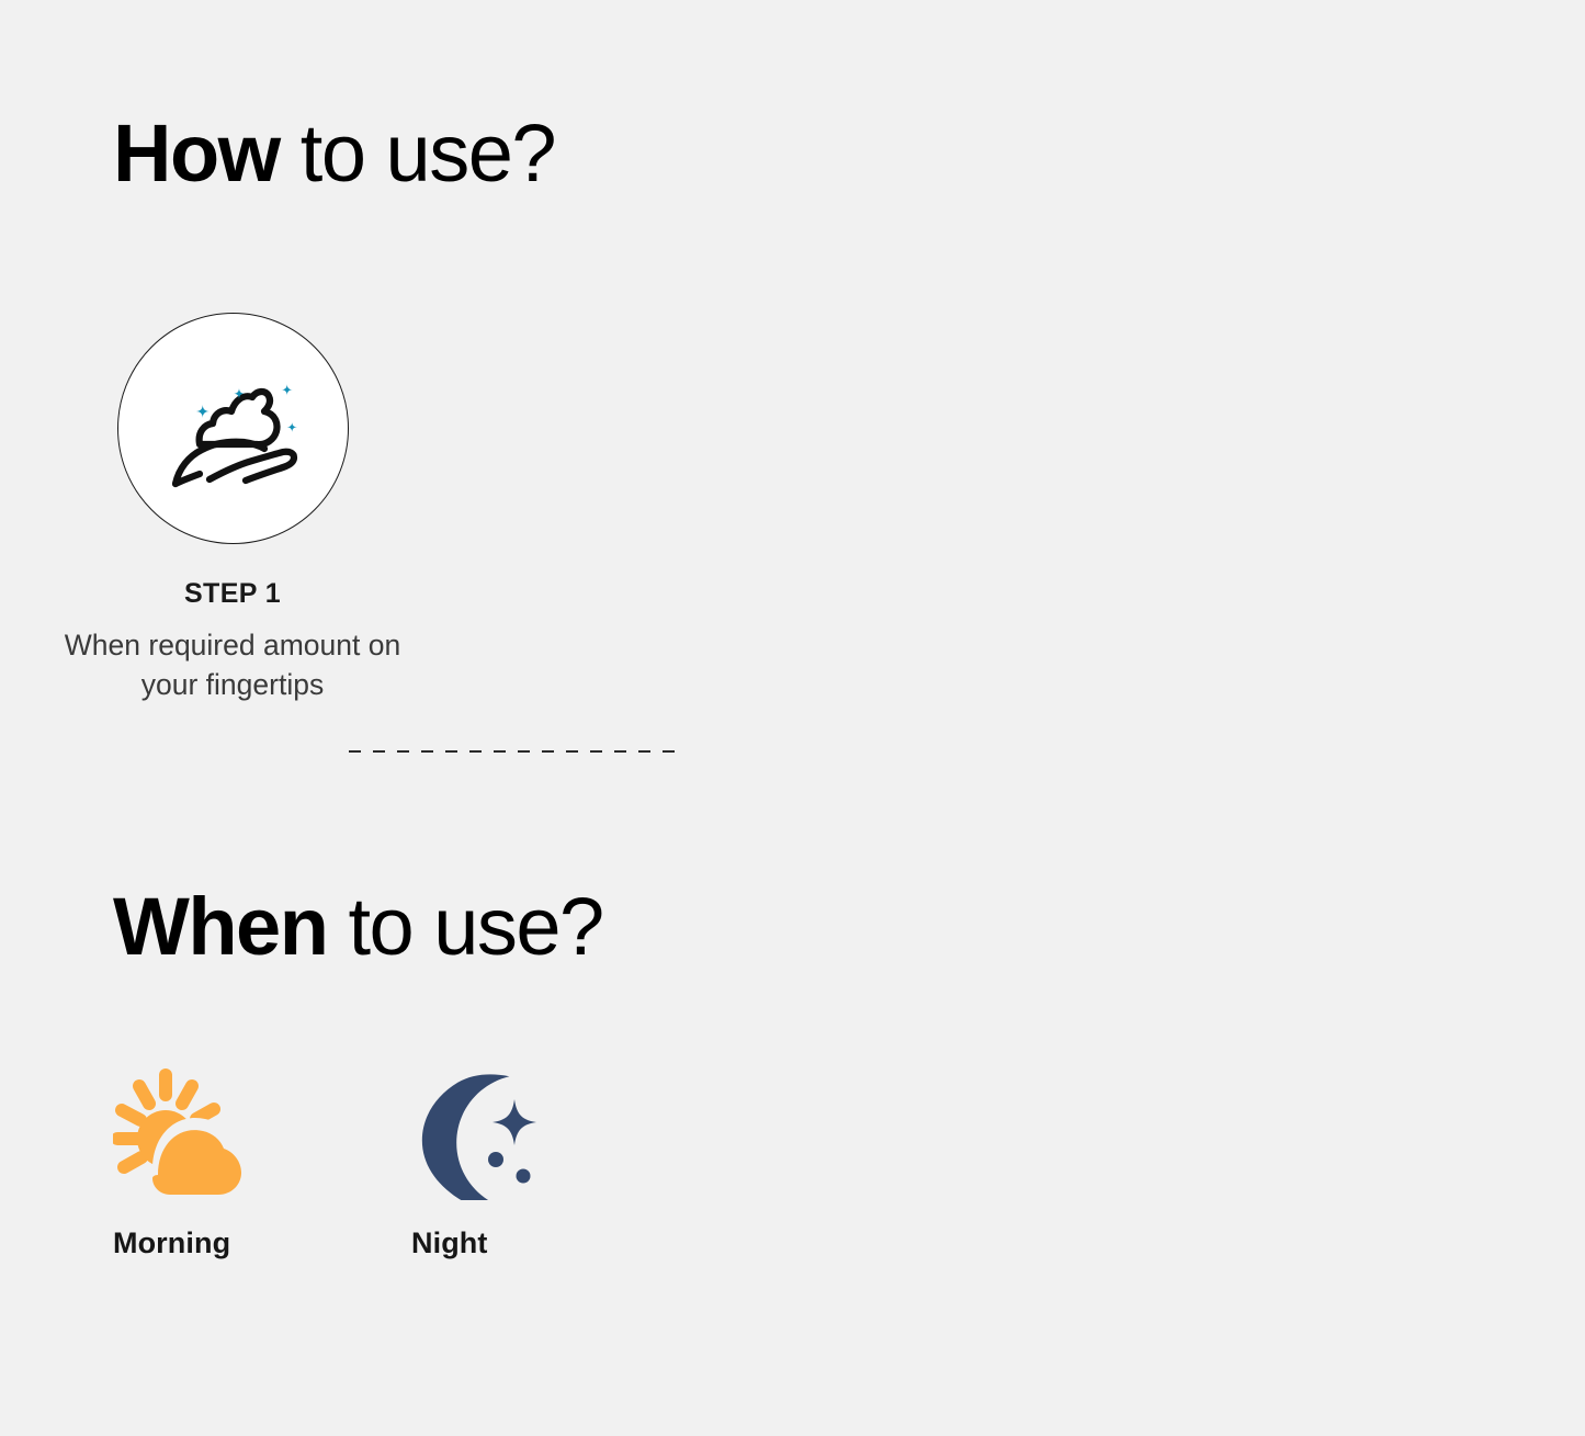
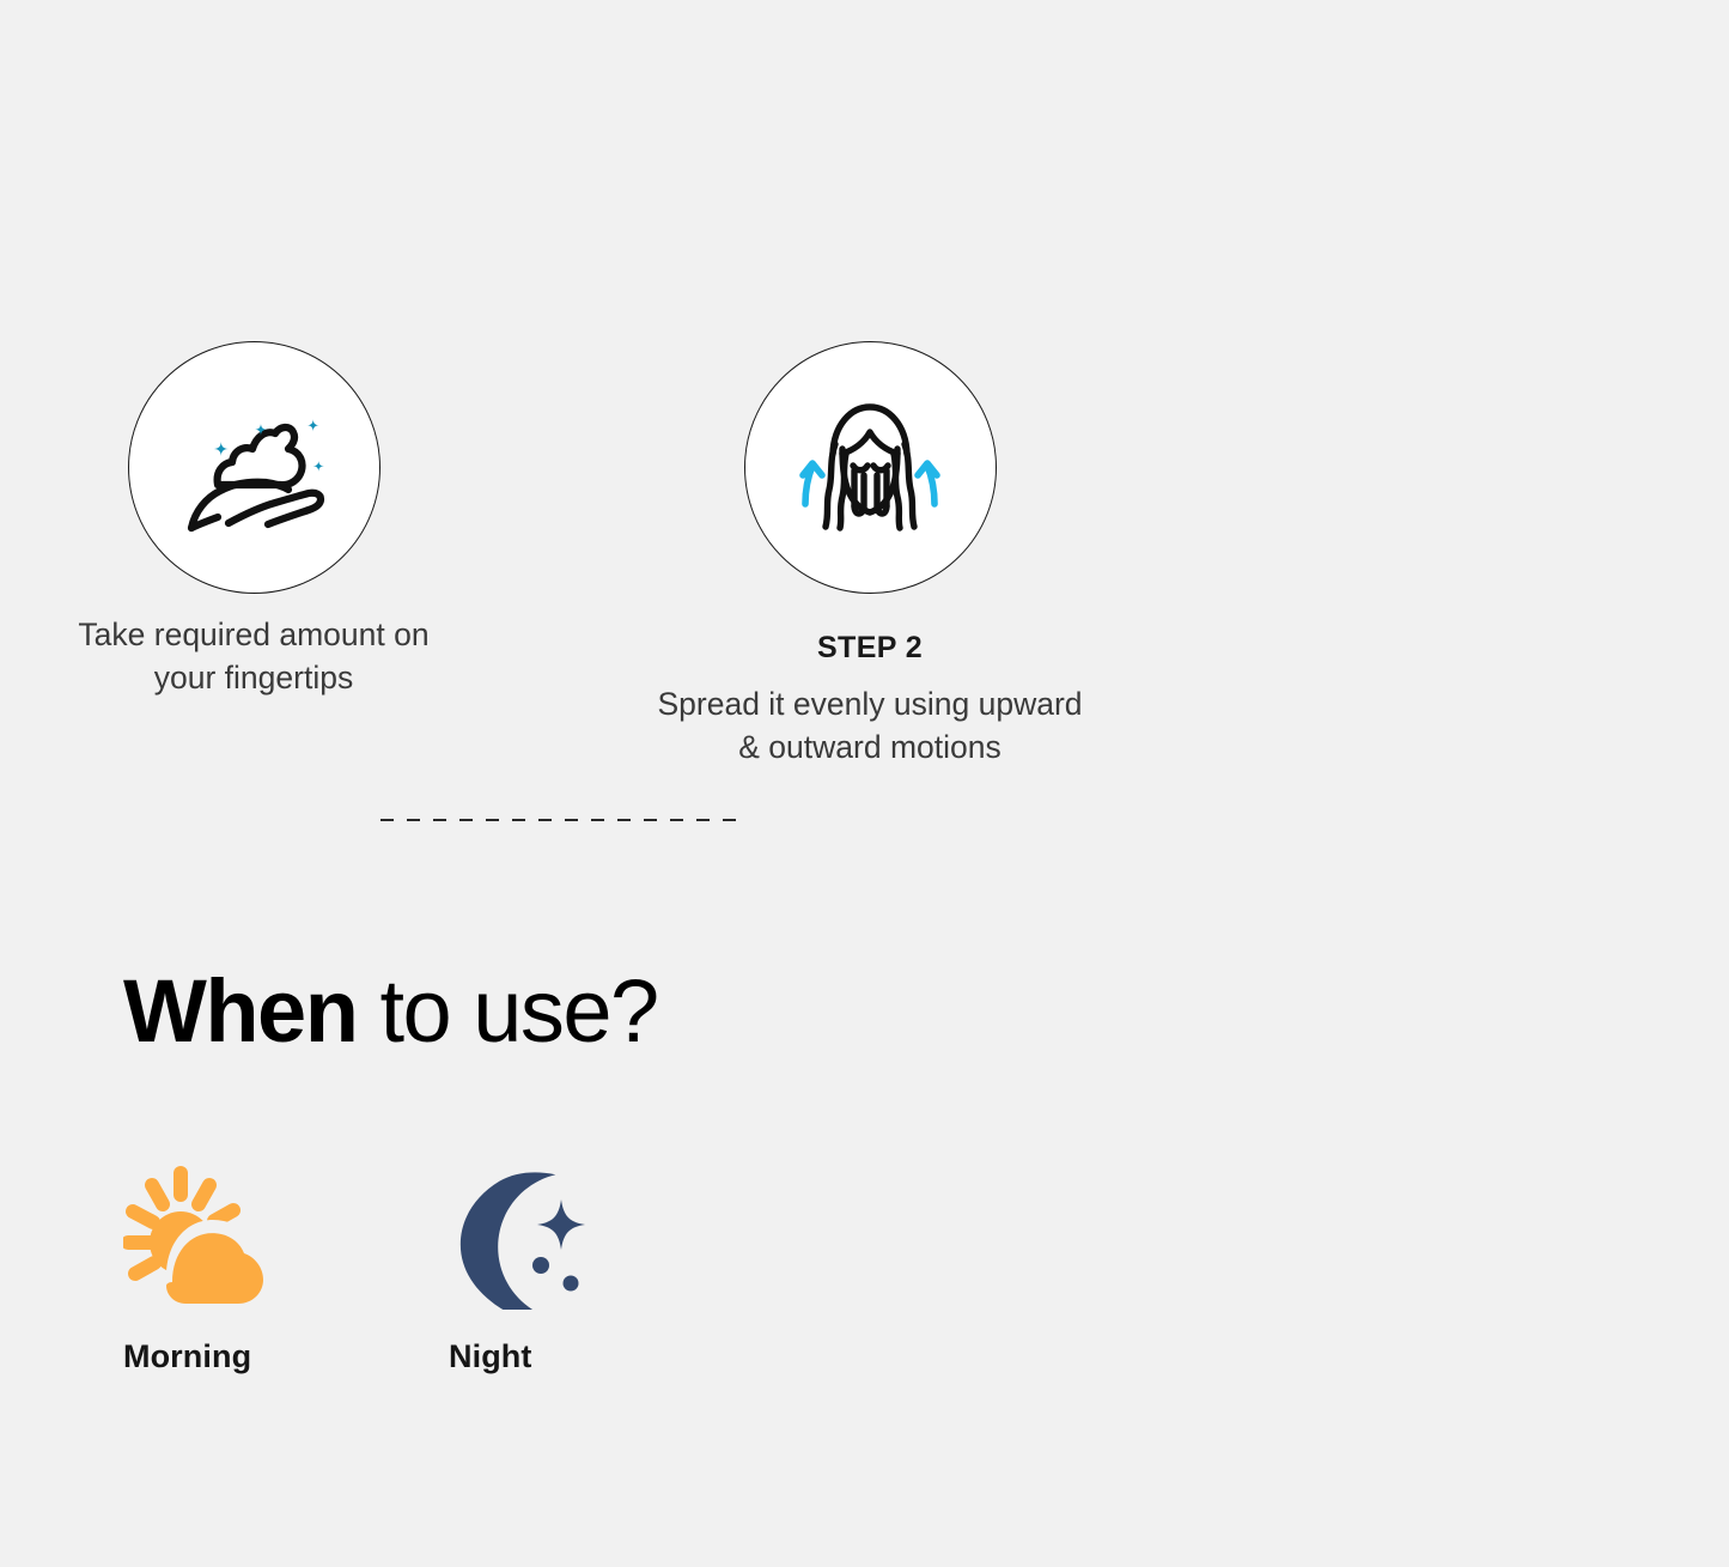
- How to use?
- STEP 1
- When required amount on your fingertips
+ Take required amount on your fingertips
+ STEP 2
+ Spread it evenly using upward & outward motions
  When to use?
  Morning
  Night
